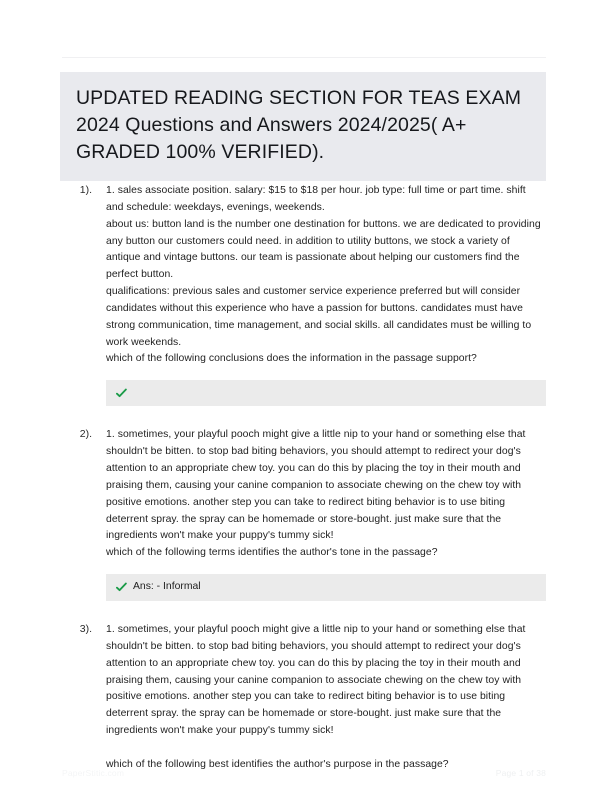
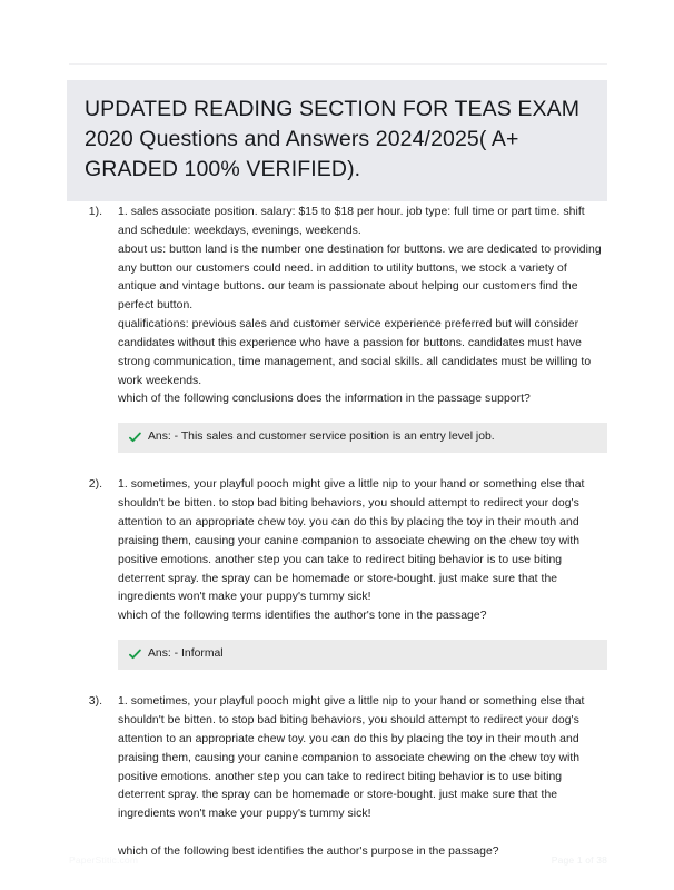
- UPDATED READING SECTION FOR TEAS EXAM 2024 Questions and Answers 2024/2025( A+ GRADED 100% VERIFIED).
+ UPDATED READING SECTION FOR TEAS EXAM 2020 Questions and Answers 2024/2025( A+ GRADED 100% VERIFIED).
  1).
  1. sales associate position. salary: $15 to $18 per hour. job type: full time or part time. shift and schedule: weekdays, evenings, weekends.
  about us: button land is the number one destination for buttons. we are dedicated to providing any button our customers could need. in addition to utility buttons, we stock a variety of antique and vintage buttons. our team is passionate about helping our customers find the perfect button.
  qualifications: previous sales and customer service experience preferred but will consider candidates without this experience who have a passion for buttons. candidates must have strong communication, time management, and social skills. all candidates must be willing to work weekends.
  which of the following conclusions does the information in the passage support?
+ Ans: - This sales and customer service position is an entry level job.
  2).
  1. sometimes, your playful pooch might give a little nip to your hand or something else that shouldn't be bitten. to stop bad biting behaviors, you should attempt to redirect your dog's attention to an appropriate chew toy. you can do this by placing the toy in their mouth and praising them, causing your canine companion to associate chewing on the chew toy with positive emotions. another step you can take to redirect biting behavior is to use biting deterrent spray. the spray can be homemade or store-bought. just make sure that the ingredients won't make your puppy's tummy sick!
  which of the following terms identifies the author's tone in the passage?
  Ans: - Informal
  3).
  1. sometimes, your playful pooch might give a little nip to your hand or something else that shouldn't be bitten. to stop bad biting behaviors, you should attempt to redirect your dog's attention to an appropriate chew toy. you can do this by placing the toy in their mouth and praising them, causing your canine companion to associate chewing on the chew toy with positive emotions. another step you can take to redirect biting behavior is to use biting deterrent spray. the spray can be homemade or store-bought. just make sure that the ingredients won't make your puppy's tummy sick!
  which of the following best identifies the author's purpose in the passage?
